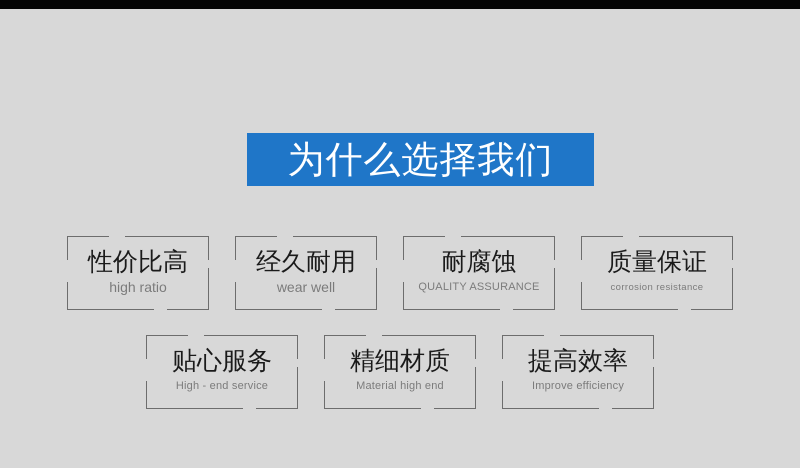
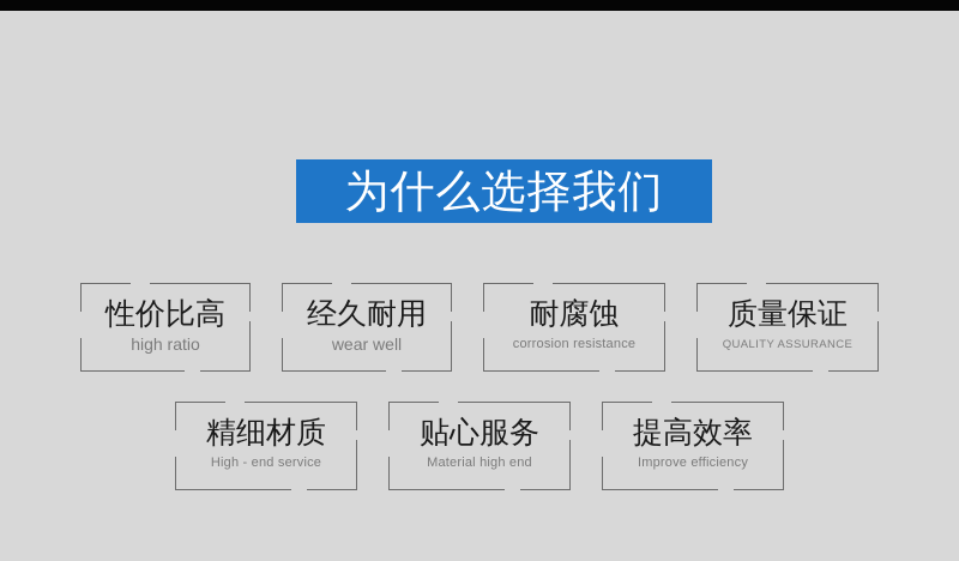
  为什么选择我们
  性价比高
  high ratio
  经久耐用
  wear well
  耐腐蚀
- QUALITY ASSURANCE
+ corrosion resistance
  质量保证
- corrosion resistance
+ QUALITY ASSURANCE
- 贴心服务
+ 精细材质
  High - end service
- 精细材质
+ 贴心服务
  Material high end
  提高效率
  Improve efficiency
